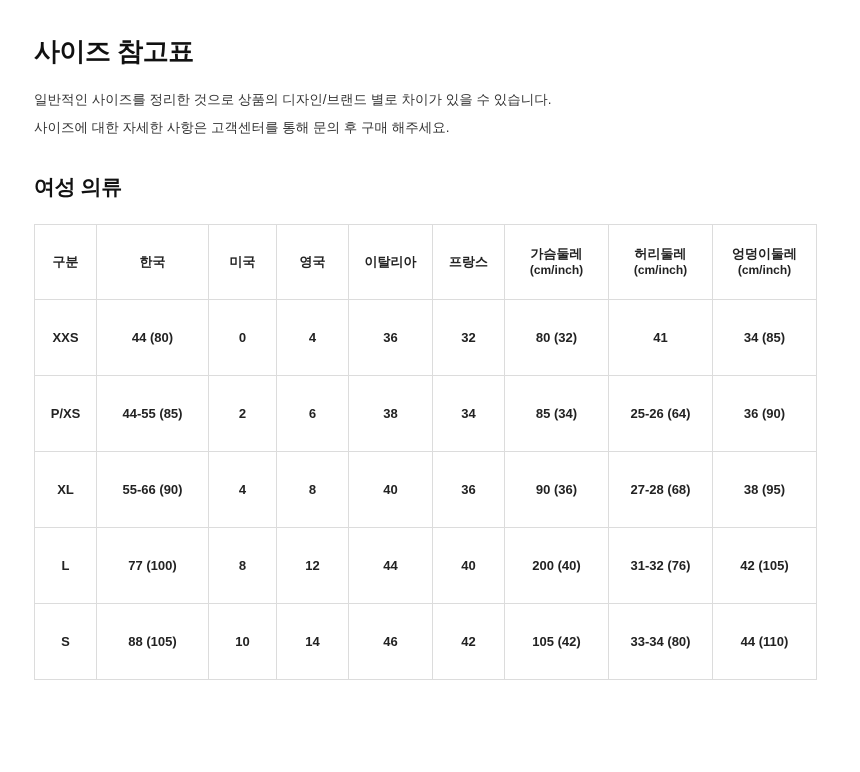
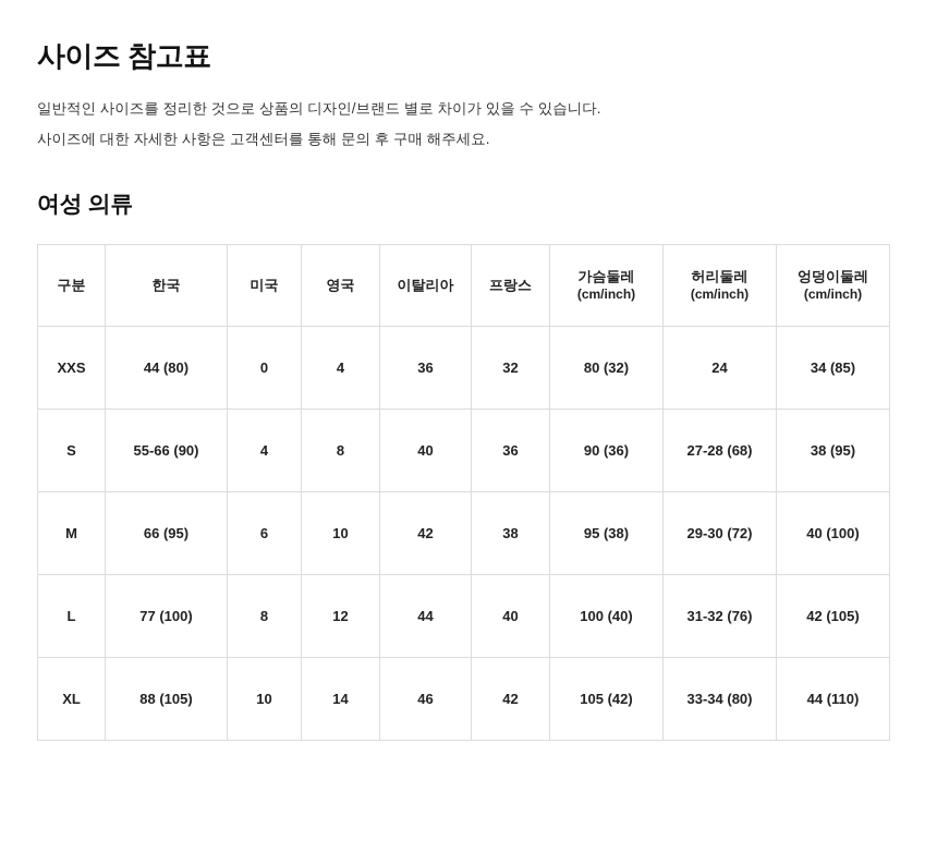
  사이즈 참고표
  일반적인 사이즈를 정리한 것으로 상품의 디자인/브랜드 별로 차이가 있을 수 있습니다.
  사이즈에 대한 자세한 사항은 고객센터를 통해 문의 후 구매 해주세요.
  여성 의류
  구분	한국	미국	영국	이탈리아	프랑스	가슴둘레 (cm/inch)	허리둘레 (cm/inch)	엉덩이둘레 (cm/inch)
- XXS	44 (80)	0	4	36	32	80 (32)	41	34 (85)
+ XXS	44 (80)	0	4	36	32	80 (32)	24	34 (85)
- P/XS	44-55 (85)	2	6	38	34	85 (34)	25-26 (64)	36 (90)
- XL	55-66 (90)	4	8	40	36	90 (36)	27-28 (68)	38 (95)
+ S	55-66 (90)	4	8	40	36	90 (36)	27-28 (68)	38 (95)
+ M	66 (95)	6	10	42	38	95 (38)	29-30 (72)	40 (100)
- L	77 (100)	8	12	44	40	200 (40)	31-32 (76)	42 (105)
+ L	77 (100)	8	12	44	40	100 (40)	31-32 (76)	42 (105)
- S	88 (105)	10	14	46	42	105 (42)	33-34 (80)	44 (110)
+ XL	88 (105)	10	14	46	42	105 (42)	33-34 (80)	44 (110)
